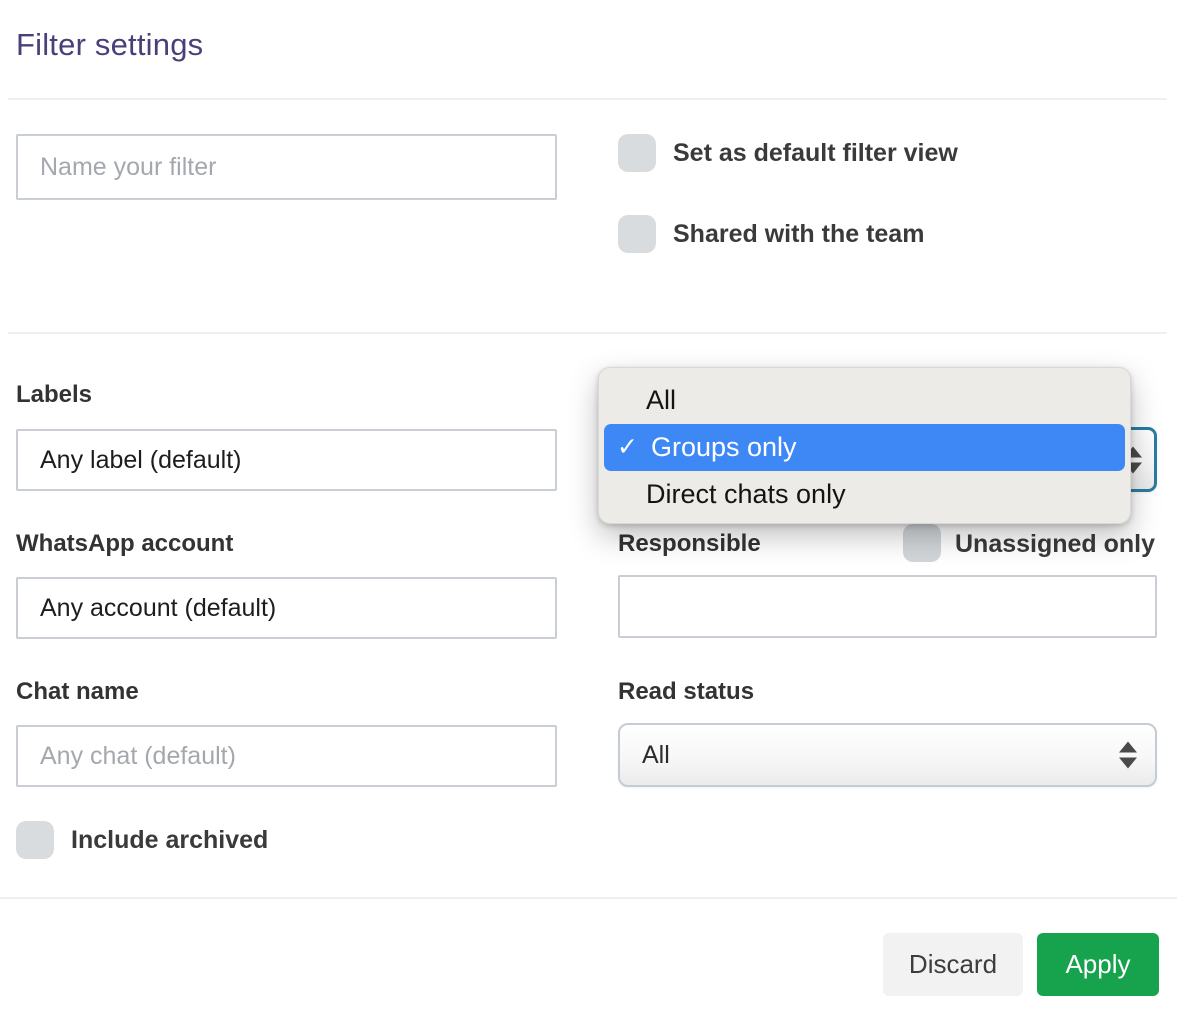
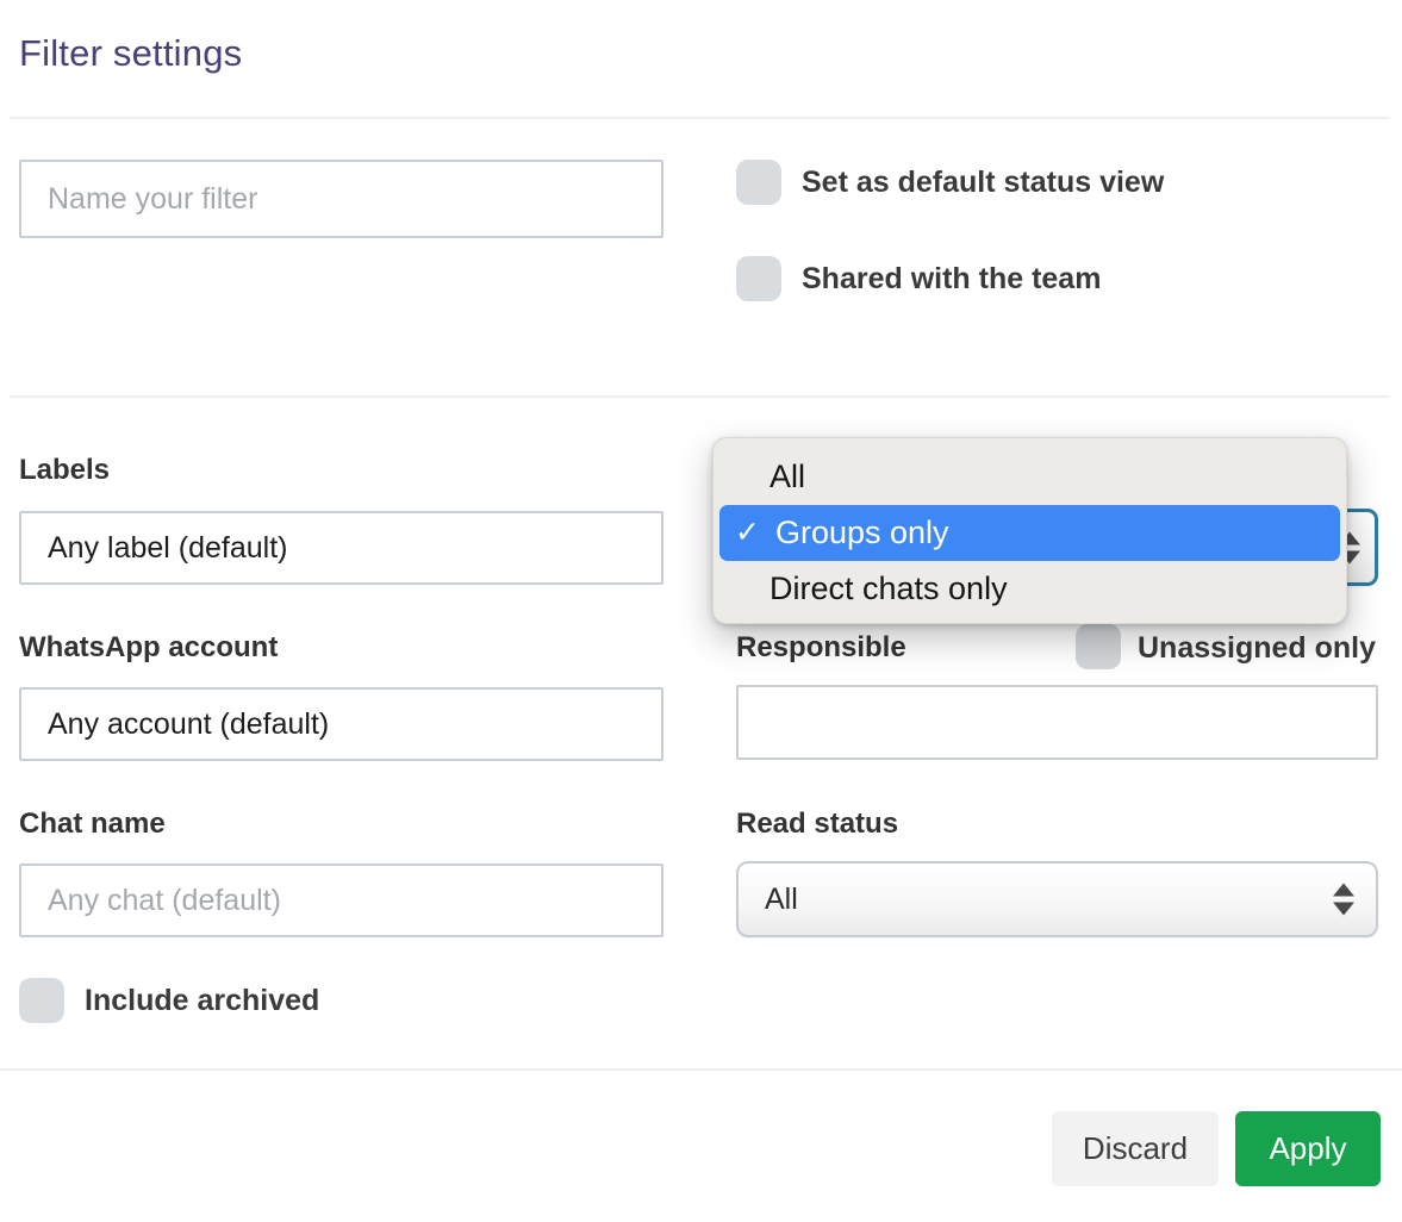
  Filter settings
  Name your filter
- Set as default filter view
+ Set as default status view
  Shared with the team
  Labels
  Any label (default)
  WhatsApp account
  Any account (default)
  Chat name
  Any chat (default)
  Include archived
  Responsible
  Unassigned only
  Read status
  All
  All
  ✓
  Groups only
  Direct chats only
  Discard
  Apply
